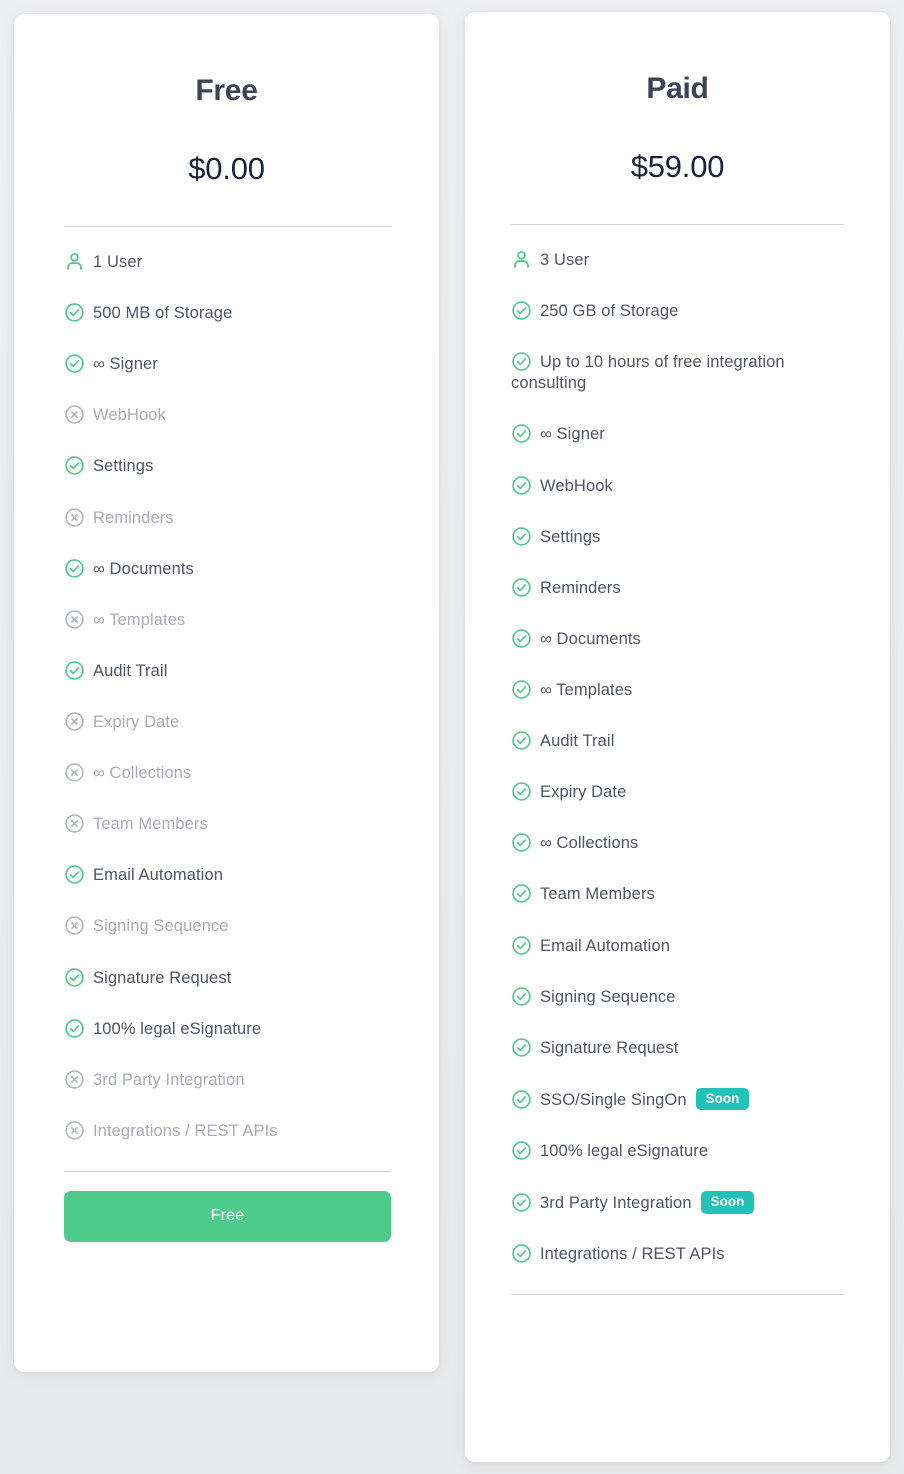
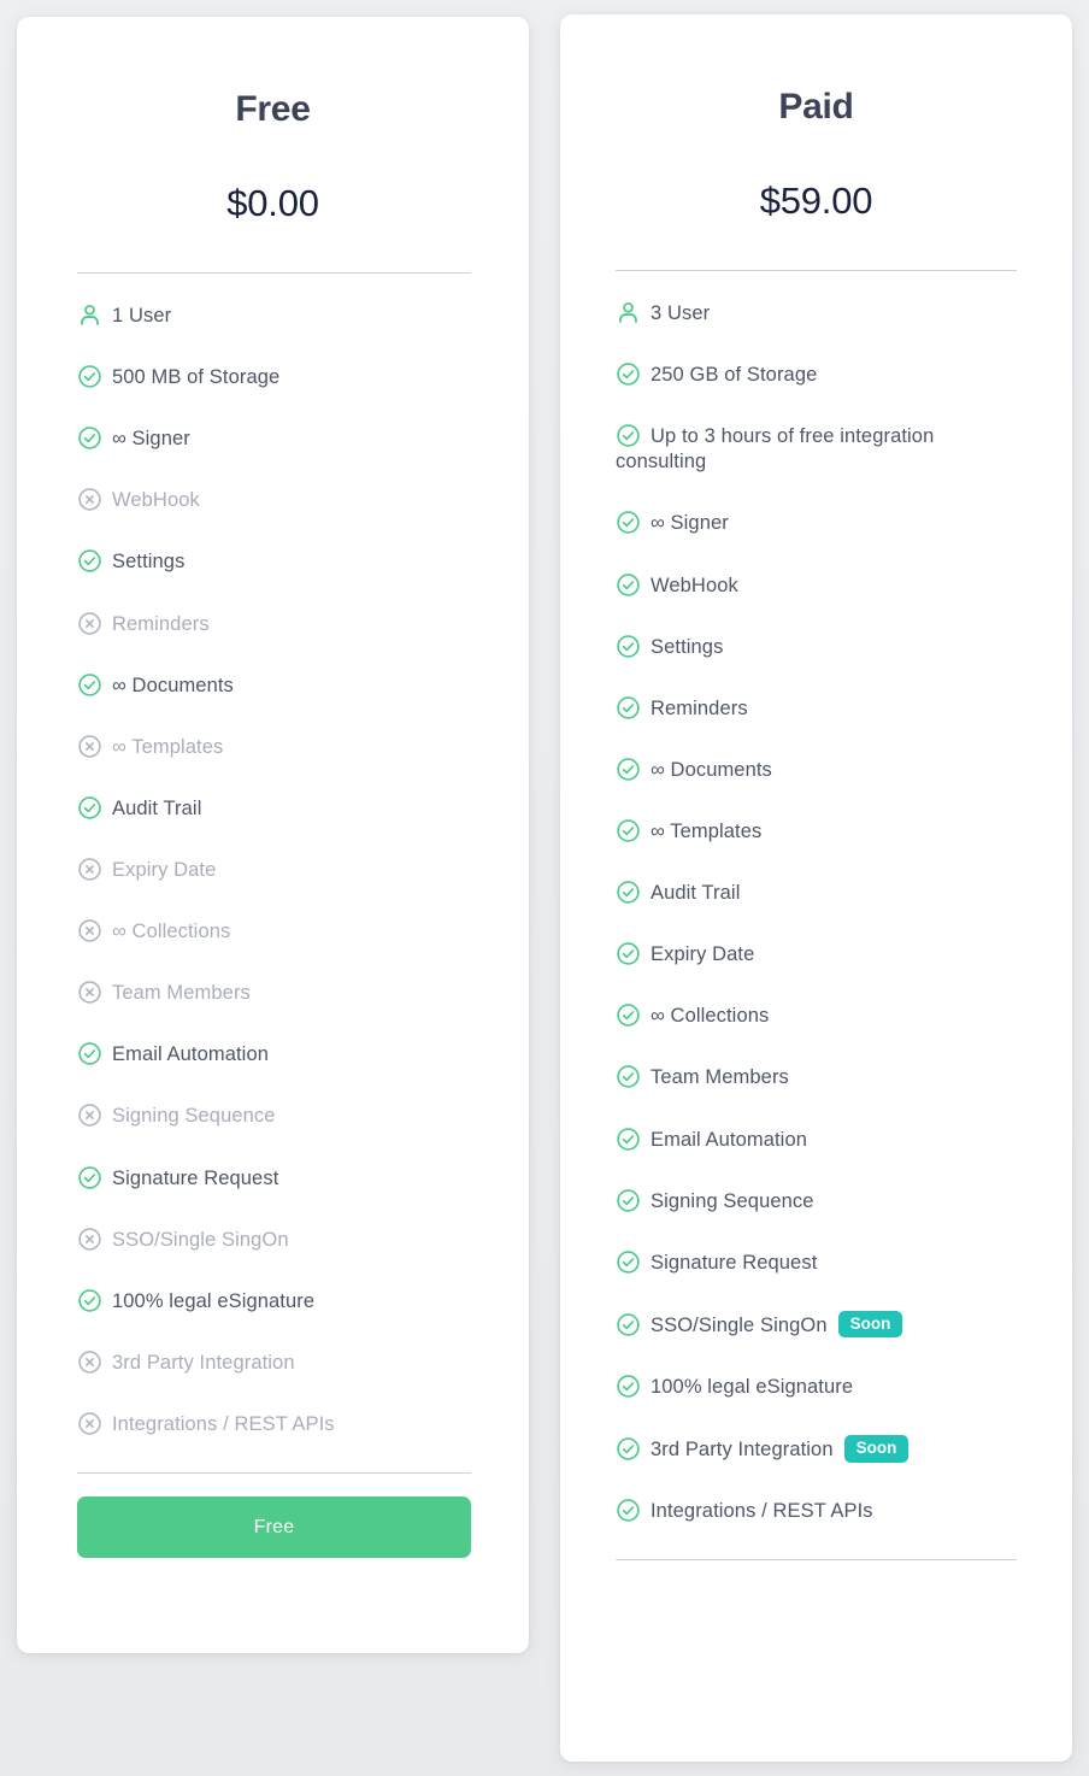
  Free
  $0.00
  1 User
  500 MB of Storage
  ∞ Signer
  WebHook
  Settings
  Reminders
  ∞ Documents
  ∞ Templates
  Audit Trail
  Expiry Date
  ∞ Collections
  Team Members
  Email Automation
  Signing Sequence
  Signature Request
+ SSO/Single SingOn
  100% legal eSignature
  3rd Party Integration
  Integrations / REST APIs
  Free
  Paid
  $59.00
  3 User
  250 GB of Storage
- Up to 10 hours of free integration consulting
+ Up to 3 hours of free integration consulting
  ∞ Signer
  WebHook
  Settings
  Reminders
  ∞ Documents
  ∞ Templates
  Audit Trail
  Expiry Date
  ∞ Collections
  Team Members
  Email Automation
  Signing Sequence
  Signature Request
  SSO/Single SingOn Soon
  100% legal eSignature
  3rd Party Integration Soon
  Integrations / REST APIs
